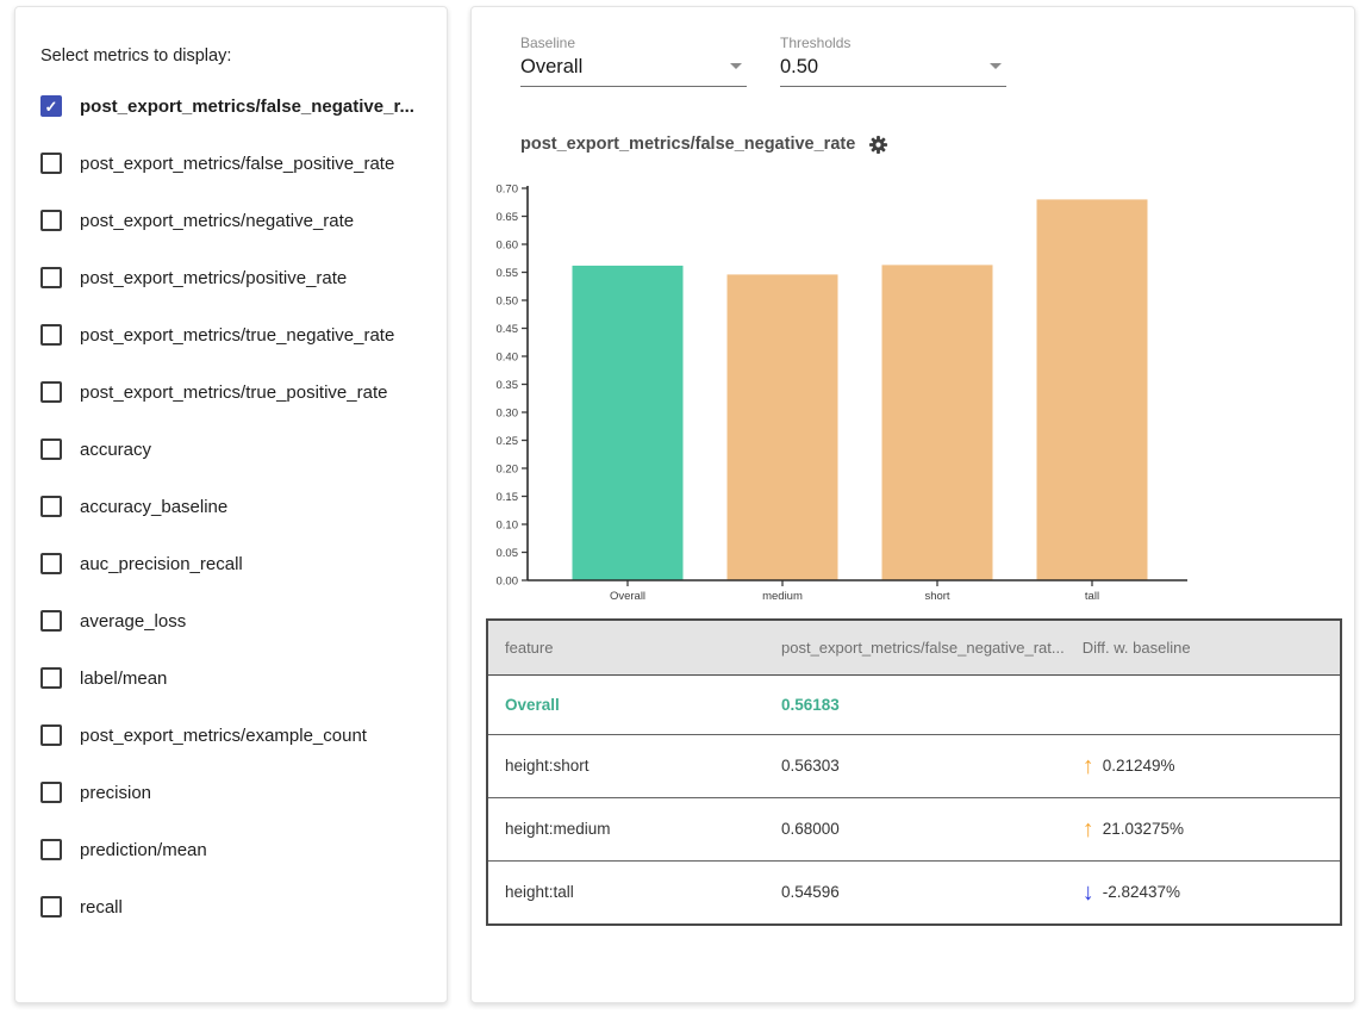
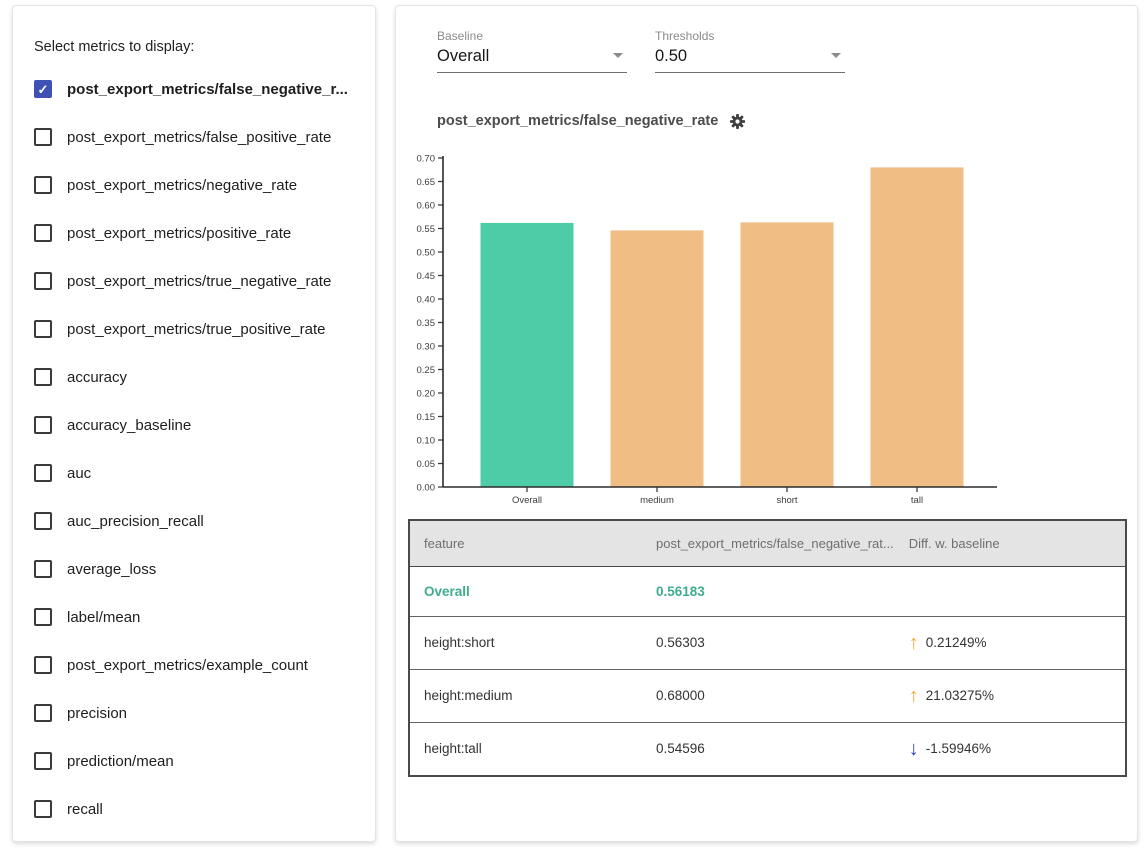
  Select metrics to display:
  ✓
  post_export_metrics/false_negative_r...
  post_export_metrics/false_positive_rate
  post_export_metrics/negative_rate
  post_export_metrics/positive_rate
  post_export_metrics/true_negative_rate
  post_export_metrics/true_positive_rate
  accuracy
  accuracy_baseline
+ auc
  auc_precision_recall
  average_loss
  label/mean
  post_export_metrics/example_count
  precision
  prediction/mean
  recall
  Baseline
  Overall
  Thresholds
  0.50
  post_export_metrics/false_negative_rate
  0.00
  0.05
  0.10
  0.15
  0.20
  0.25
  0.30
  0.35
  0.40
  0.45
  0.50
  0.55
  0.60
  0.65
  0.70
  Overall
  medium
  short
  tall
  feature	post_export_metrics/false_negative_rat...	Diff. w. baseline
  Overall	0.56183
  height:short	0.56303	↑ 0.21249%
  height:medium	0.68000	↑ 21.03275%
- height:tall	0.54596	↓ -2.82437%
+ height:tall	0.54596	↓ -1.59946%
